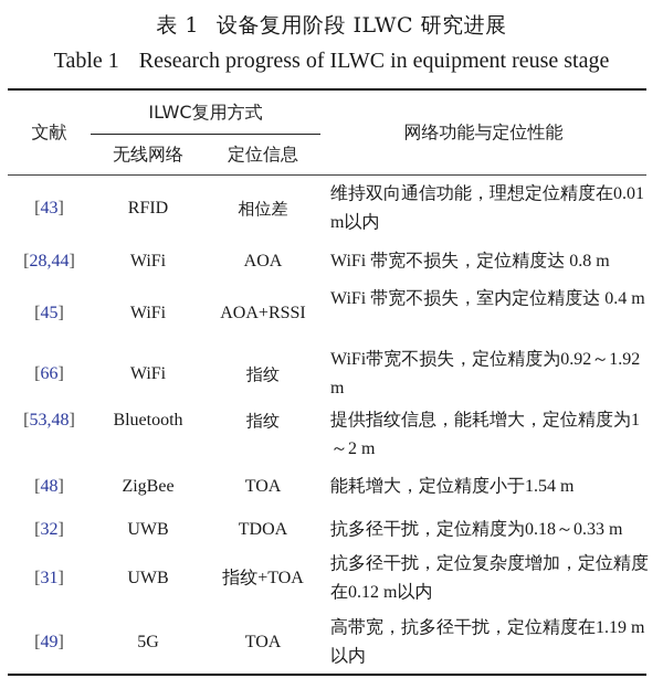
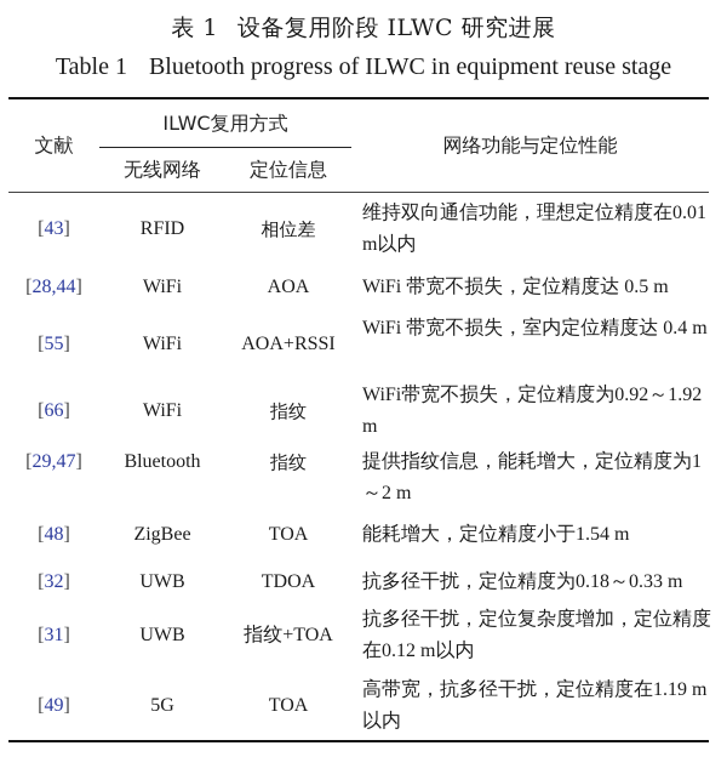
  表 1 设备复用阶段 ILWC 研究进展
- Table 1 Research progress of ILWC in equipment reuse stage
+ Table 1 Bluetooth progress of ILWC in equipment reuse stage
  文献
  ILWC复用方式
  无线网络
  定位信息
  网络功能与定位性能
  [43]
  RFID
  相位差
  维持双向通信功能，理想定位精度在0.01 m以内
  [28,44]
  WiFi
  AOA
- WiFi 带宽不损失，定位精度达 0.8 m
+ WiFi 带宽不损失，定位精度达 0.5 m
- [45]
+ [55]
  WiFi
  AOA+RSSI
  WiFi 带宽不损失，室内定位精度达 0.4 m
  [66]
  WiFi
  指纹
  WiFi带宽不损失，定位精度为0.92～1.92 m
- [53,48]
+ [29,47]
  Bluetooth
  指纹
  提供指纹信息，能耗增大，定位精度为1～2 m
  [48]
  ZigBee
  TOA
  能耗增大，定位精度小于1.54 m
  [32]
  UWB
  TDOA
  抗多径干扰，定位精度为0.18～0.33 m
  [31]
  UWB
  指纹+TOA
  抗多径干扰，定位复杂度增加，定位精度在0.12 m以内
  [49]
  5G
  TOA
  高带宽，抗多径干扰，定位精度在1.19 m以内
